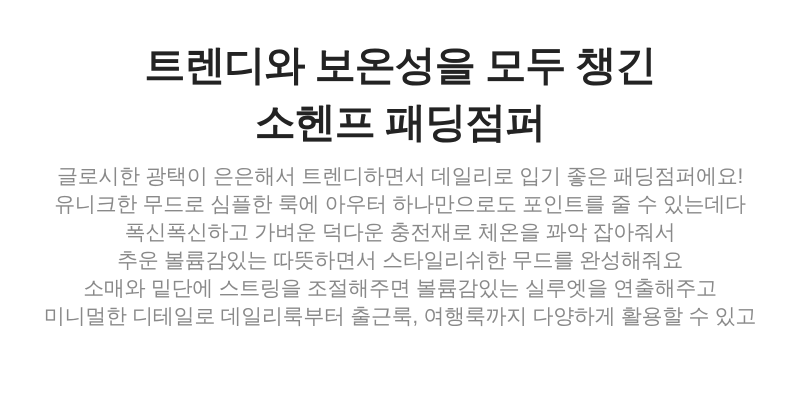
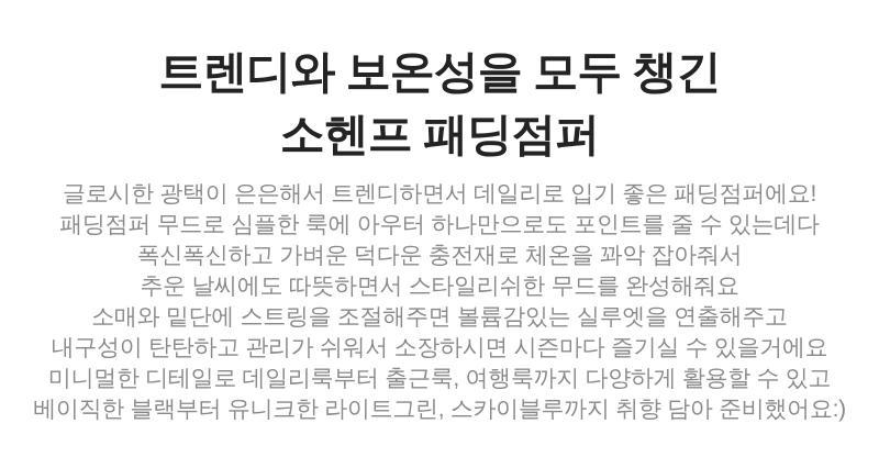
  트렌디와 보온성을 모두 챙긴
  소헨프 패딩점퍼
  글로시한 광택이 은은해서 트렌디하면서 데일리로 입기 좋은 패딩점퍼에요!
- 유니크한 무드로 심플한 룩에 아우터 하나만으로도 포인트를 줄 수 있는데다
+ 패딩점퍼 무드로 심플한 룩에 아우터 하나만으로도 포인트를 줄 수 있는데다
  폭신폭신하고 가벼운 덕다운 충전재로 체온을 꽈악 잡아줘서
- 추운 볼륨감있는 따뜻하면서 스타일리쉬한 무드를 완성해줘요
+ 추운 날씨에도 따뜻하면서 스타일리쉬한 무드를 완성해줘요
  소매와 밑단에 스트링을 조절해주면 볼륨감있는 실루엣을 연출해주고
+ 내구성이 탄탄하고 관리가 쉬워서 소장하시면 시즌마다 즐기실 수 있을거에요
  미니멀한 디테일로 데일리룩부터 출근룩, 여행룩까지 다양하게 활용할 수 있고
+ 베이직한 블랙부터 유니크한 라이트그린, 스카이블루까지 취향 담아 준비했어요:)
